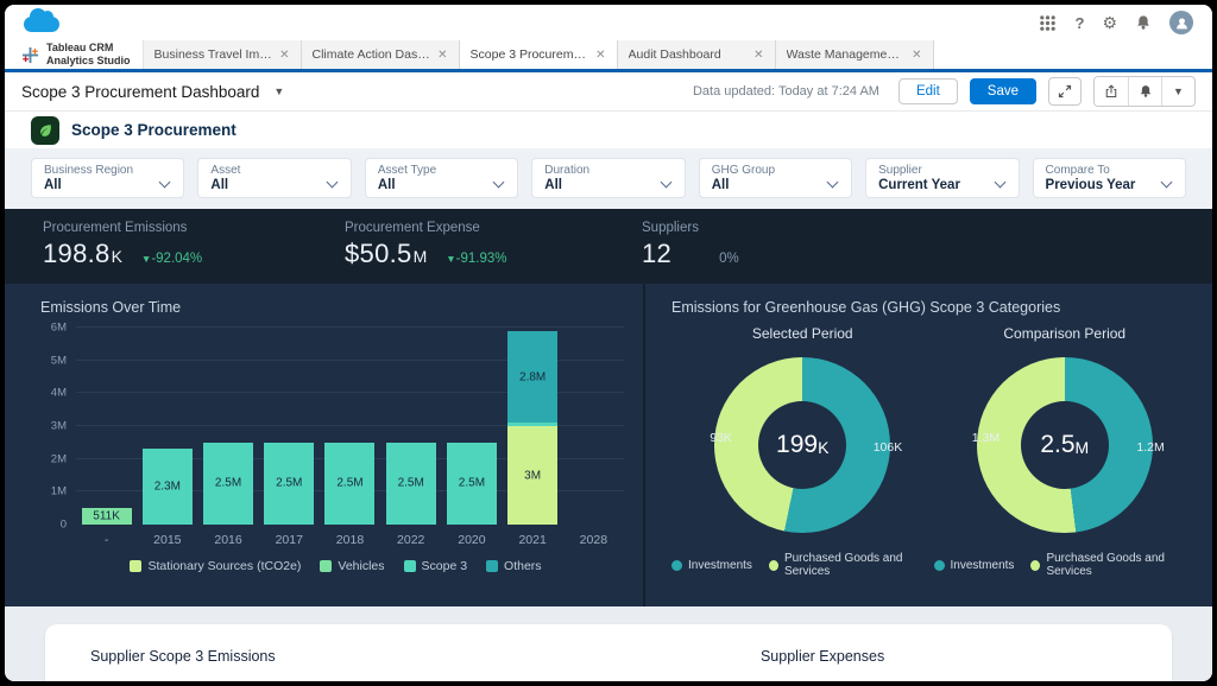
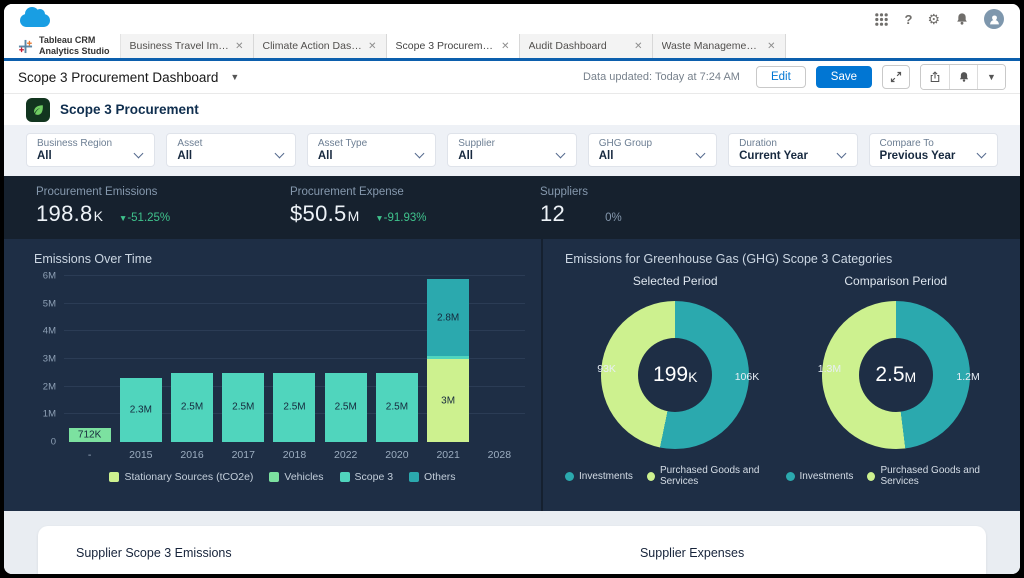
  ?
  ⚙
  Tableau CRM
  Analytics Studio
  Business Travel Impa
  ✕
  Climate Action Dashb
  ✕
  ✕
  Audit Dashboard
  ✕
  ✕
  Scope 3 Procurement Dashboard
  ▼
  Data updated: Today at 7:24 AM
  Edit
  Save
  ▼
  Scope 3 Procurement
  Business Region
  All
  Asset
  All
  Asset Type
  All
- Duration
+ Supplier
  All
  GHG Group
  All
- Supplier
+ Duration
  Current Year
  Compare To
  Previous Year
  Procurement Emissions
  198.8
  K
- ▼-92.04%
+ ▼-51.25%
  Procurement Expense
  $50.5
  M
  ▼-91.93%
  Suppliers
  12
  0%
  Emissions Over Time
  6M
  5M
  4M
  3M
  2M
  1M
  0
- 511K
+ 712K
  2.3M
  2.5M
  2.5M
  2.5M
  2.5M
  2.5M
  3M
  2.8M
  -
  2015
  2016
  2017
  2018
  2022
  2020
  2021
  2028
  Stationary Sources (tCO2e)
  Vehicles
  Scope 3
  Others
  Emissions for Greenhouse Gas (GHG) Scope 3 Categories
  Selected Period
  199
  K
  93K
  106K
  Investments
  Purchased Goods and Services
  Comparison Period
  2.5
  M
  1.3M
  1.2M
  Investments
  Purchased Goods and Services
  Supplier Scope 3 Emissions
  Supplier Expenses
